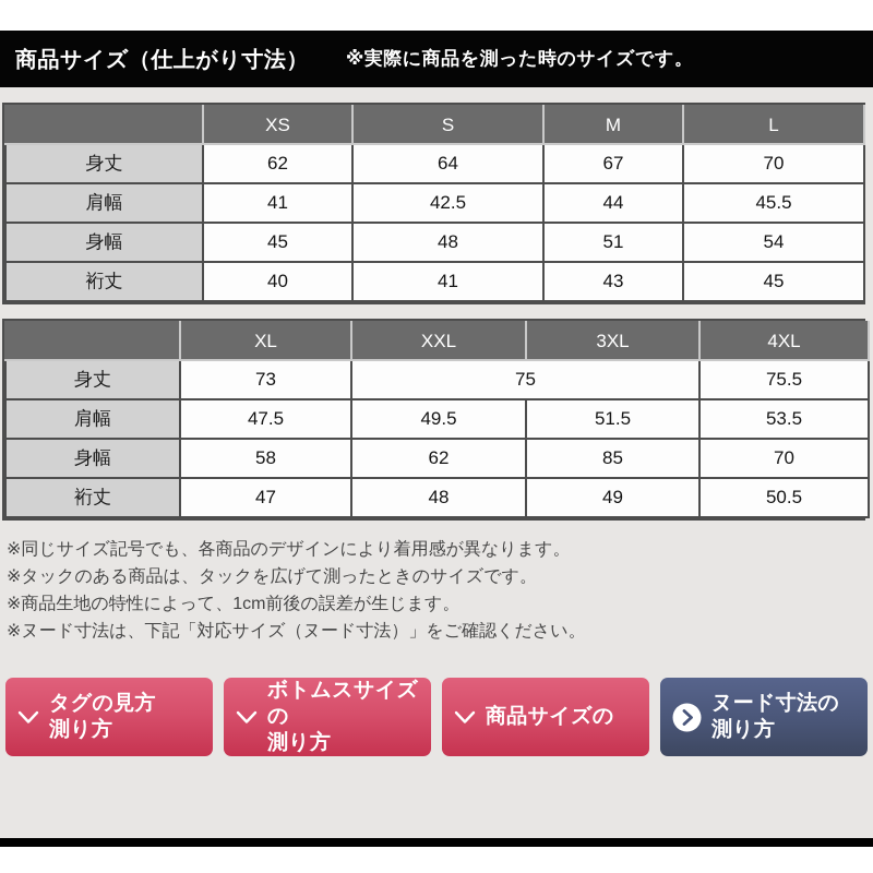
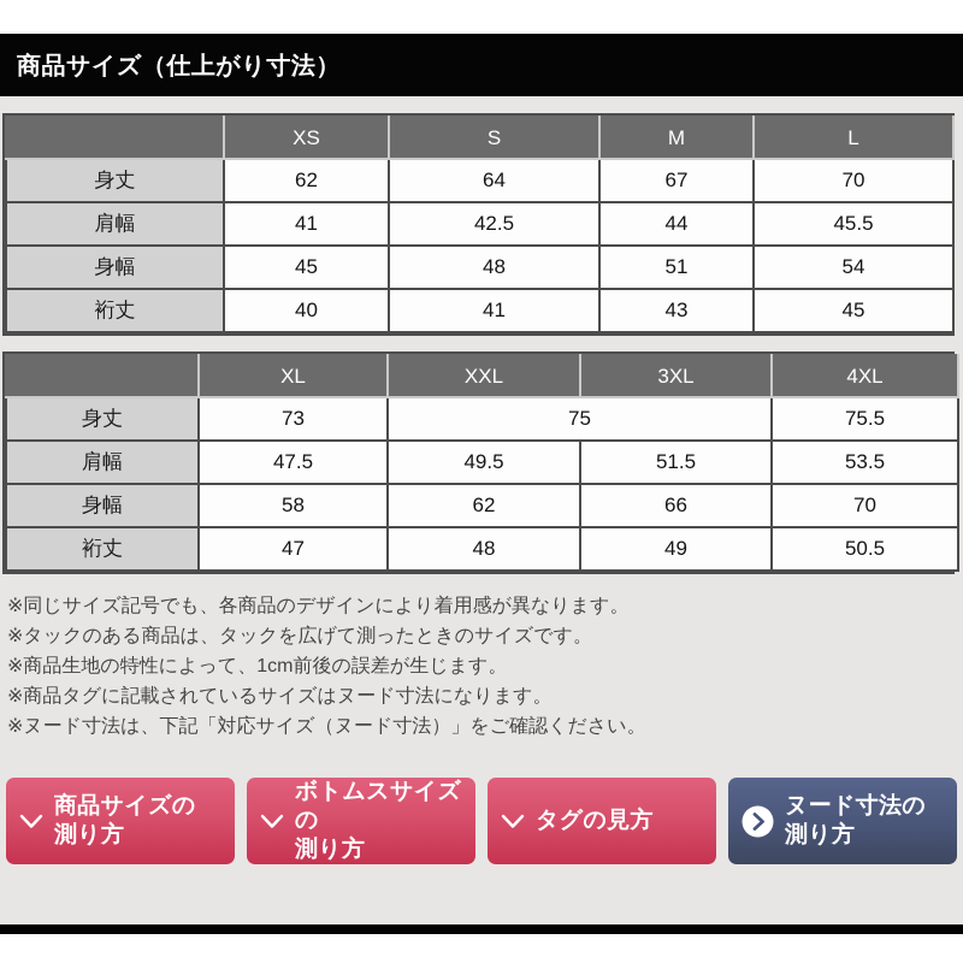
  商品サイズ（仕上がり寸法）
- ※実際に商品を測った時のサイズです。
  	XS	S	M	L
  身丈	62	64	67	70
  肩幅	41	42.5	44	45.5
  身幅	45	48	51	54
  裄丈	40	41	43	45
  	XL	XXL	3XL	4XL
  身丈	73	75	75.5
  肩幅	47.5	49.5	51.5	53.5
- 身幅	58	62	85	70
+ 身幅	58	62	66	70
  裄丈	47	48	49	50.5
  ※同じサイズ記号でも、各商品のデザインにより着用感が異なります。
  ※タックのある商品は、タックを広げて測ったときのサイズです。
  ※商品生地の特性によって、1cm前後の誤差が生じます。
+ ※商品タグに記載されているサイズはヌード寸法になります。
  ※ヌード寸法は、下記「対応サイズ（ヌード寸法）」をご確認ください。
- タグの見方
+ 商品サイズの
  測り方
  ボトムスサイズの
  測り方
- 商品サイズの
+ タグの見方
  ヌード寸法の
  測り方
